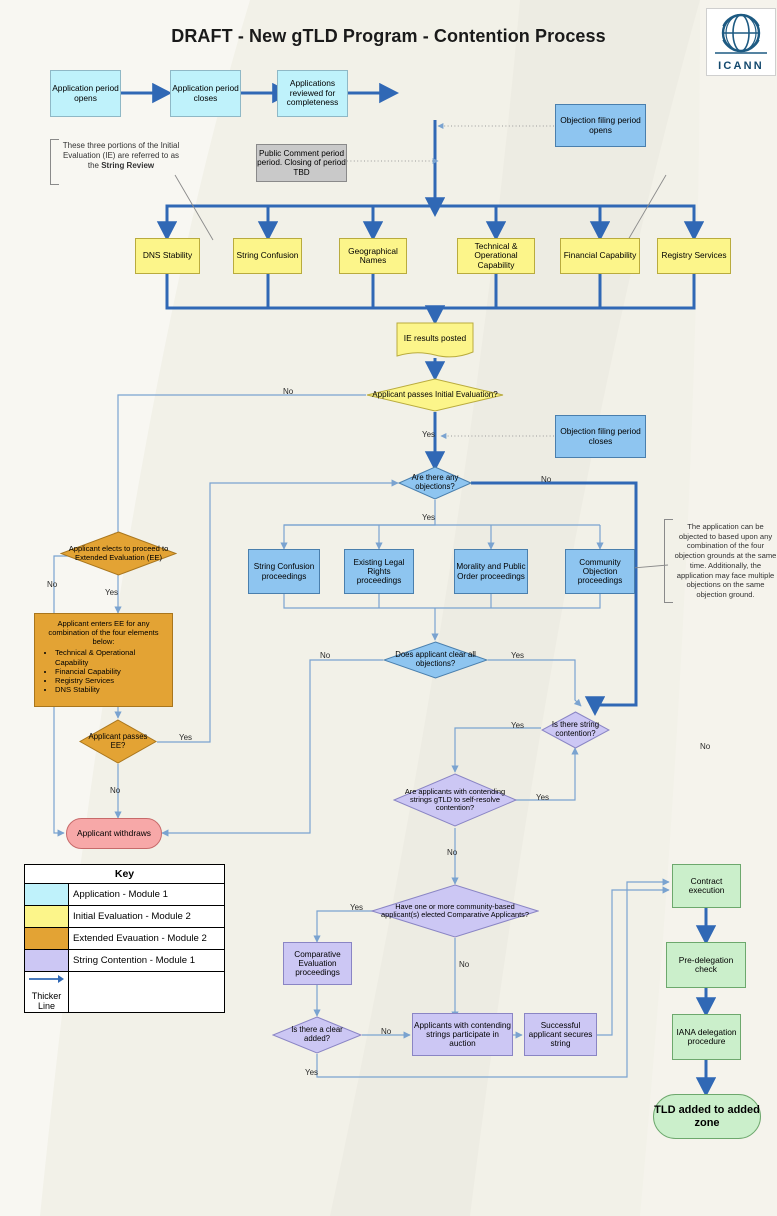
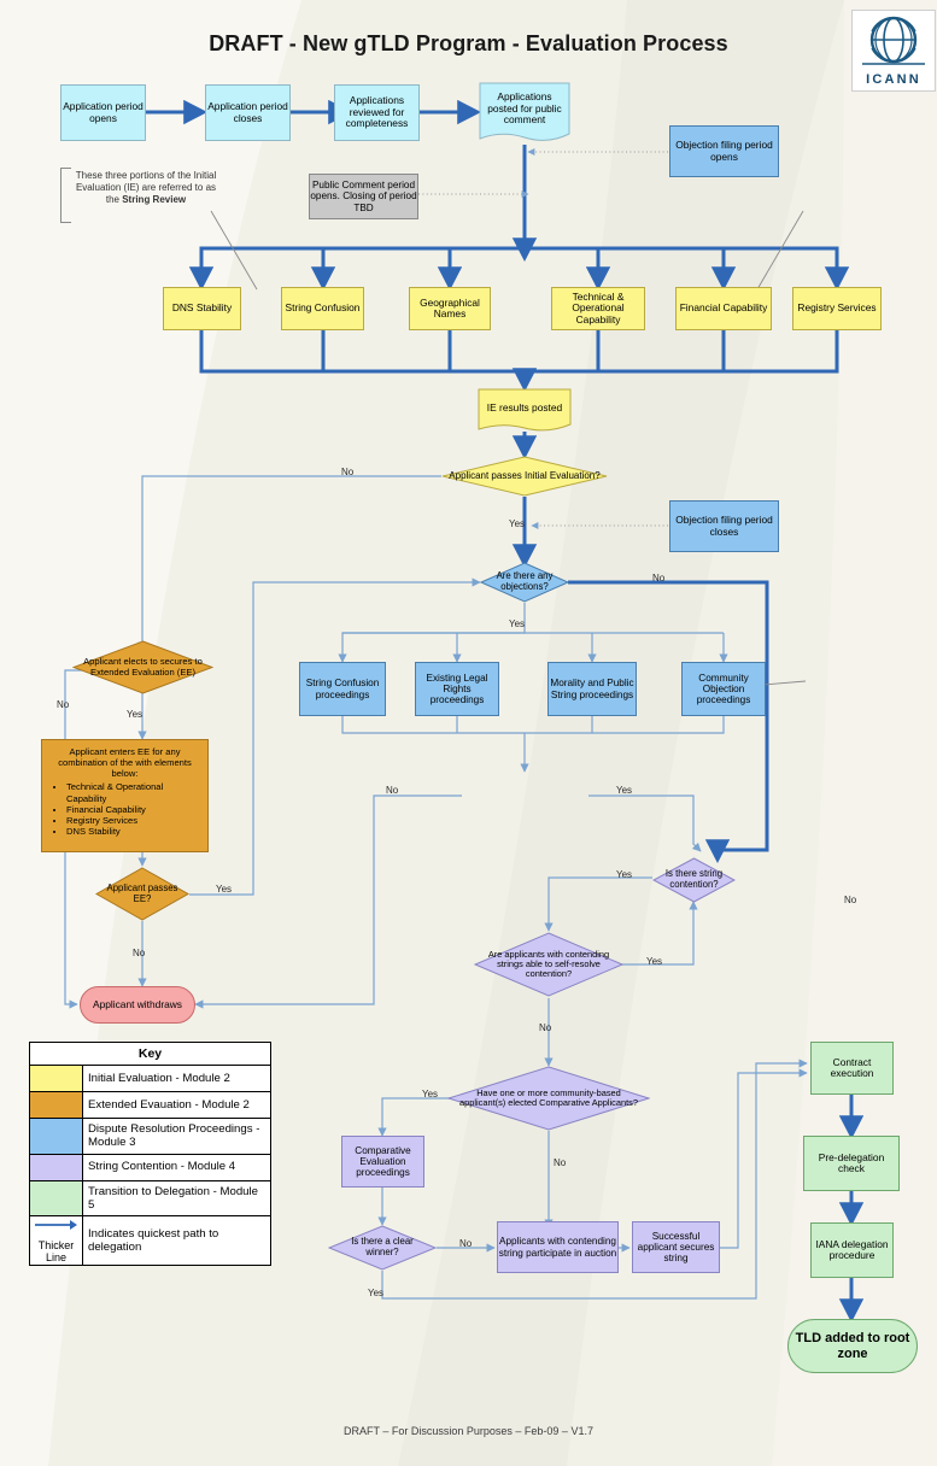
- DRAFT - New gTLD Program - Contention Process
+ DRAFT - New gTLD Program - Evaluation Process
  ICANN
+ DRAFT – For Discussion Purposes – Feb-09 – V1.7
  Application period opens
  Application period closes
  Applications reviewed for completeness
+ Applications posted for public comment
  Objection filing period opens
- Public Comment period period. Closing of period TBD
+ Public Comment period opens. Closing of period TBD
  These three portions of the Initial Evaluation (IE) are referred to as the String Review
- The application can be objected to based upon any combination of the four objection grounds at the same time. Additionally, the application may face multiple objections on the same objection ground.
  DNS Stability
  String Confusion
  Geographical Names
  Technical & Operational Capability
  Financial Capability
  Registry Services
  IE results posted
  Applicant passes Initial Evaluation?
  No
  Yes
  Objection filing period closes
  Are there any objections?
  No
  Yes
  String Confusion proceedings
  Existing Legal Rights proceedings
- Morality and Public Order proceedings
+ Morality and Public String proceedings
  Community Objection proceedings
- Does applicant clear all objections?
  No
  Yes
- Applicant elects to proceed to Extended Evaluation (EE)
+ Applicant elects to secures to Extended Evaluation (EE)
  No
  Yes
- Applicant enters EE for any combination of the four elements below:
+ Applicant enters EE for any combination of the with elements below:
  Technical & Operational Capability
  Financial Capability
  Registry Services
  DNS Stability
  Applicant passes EE?
  Yes
  No
  Applicant withdraws
  Is there string contention?
  Yes
  No
- Are applicants with contending strings gTLD to self-resolve contention?
+ Are applicants with contending strings able to self-resolve contention?
  Yes
  No
  Have one or more community-based applicant(s) elected Comparative Applicants?
  Yes
  No
  Comparative Evaluation proceedings
- Is there a clear added?
+ Is there a clear winner?
  No
  Yes
- Applicants with contending strings participate in auction
+ Applicants with contending string participate in auction
  Successful applicant secures string
  Contract execution
  Pre-delegation check
  IANA delegation procedure
- TLD added to added zone
+ TLD added to root zone
  Key
- Application - Module 1
  Initial Evaluation - Module 2
  Extended Evauation - Module 2
+ Dispute Resolution Proceedings - Module 3
- String Contention - Module 1
+ String Contention - Module 4
+ Transition to Delegation - Module 5
  Thicker Line
+ Indicates quickest path to delegation
